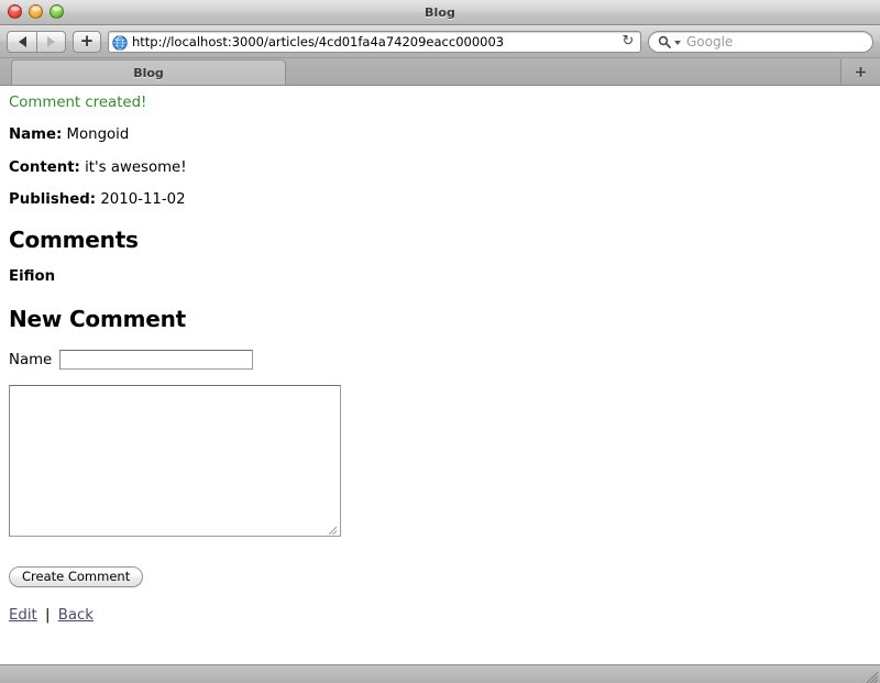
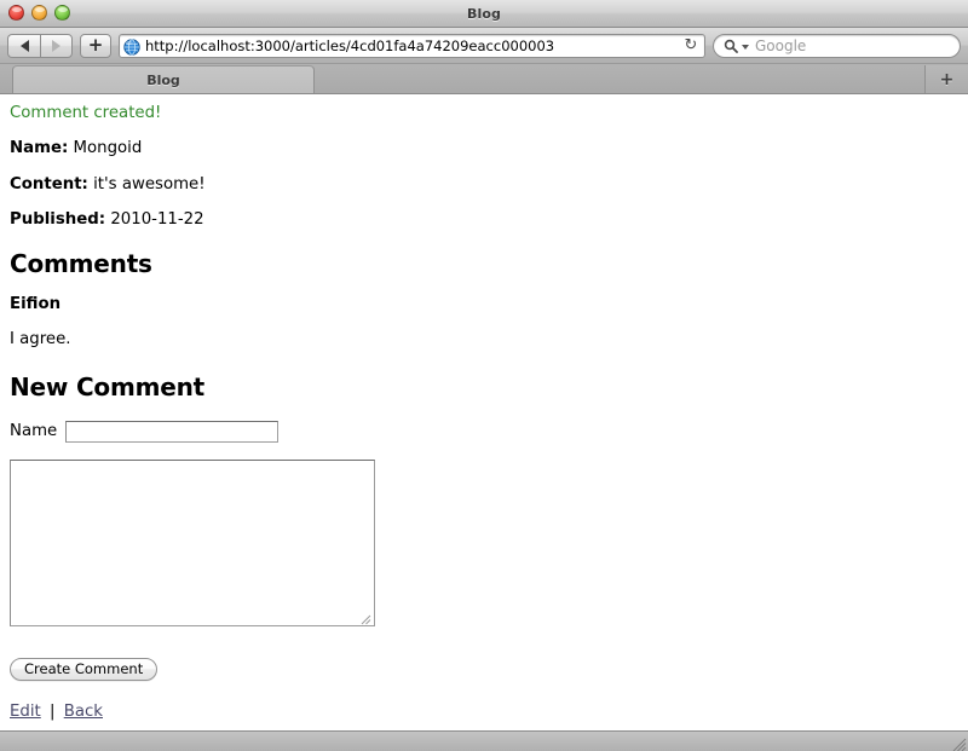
  Blog
  +
  http://localhost:3000/articles/4cd01fa4a74209eacc000003
  ↻
  Google
  Blog
  +
  Comment created!
  Name: Mongoid
  Content: it's awesome!
- Published: 2010-11-02
+ Published: 2010-11-22
  Comments
  Eifion
+ I agree.
  New Comment
  Name
  Create Comment
  Edit | Back
